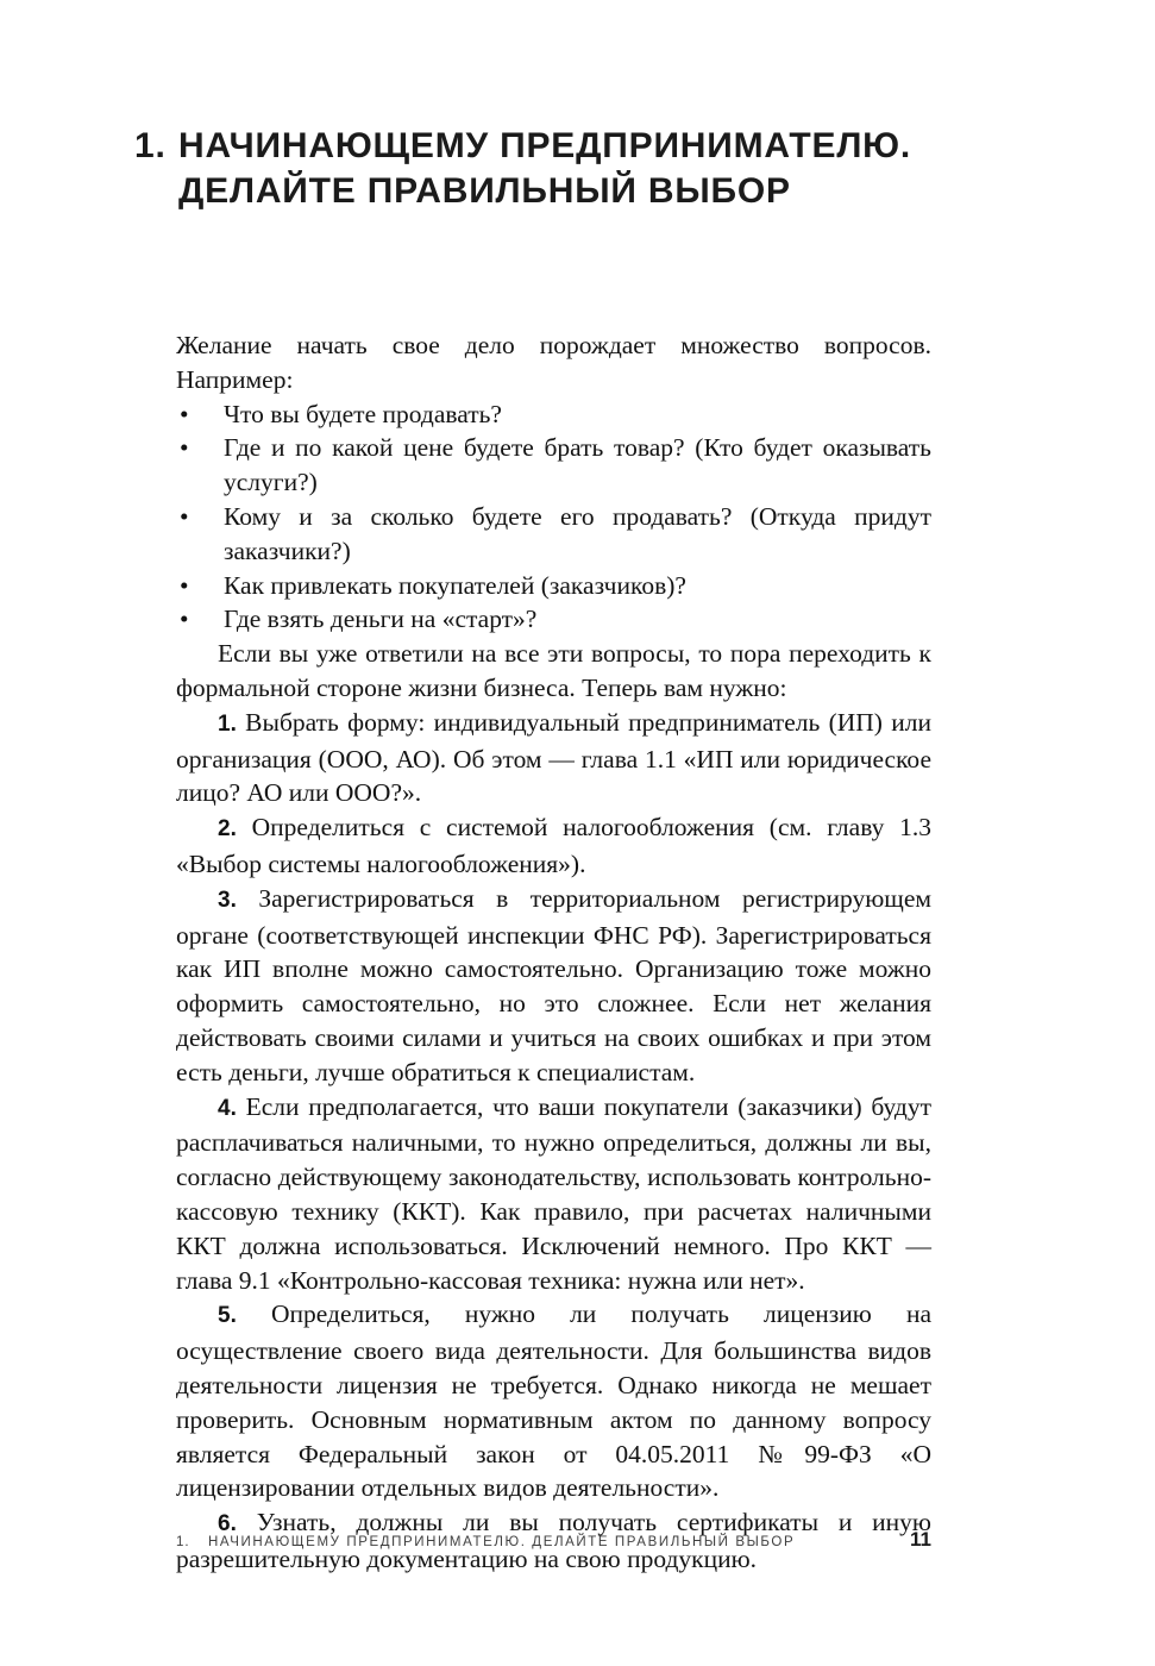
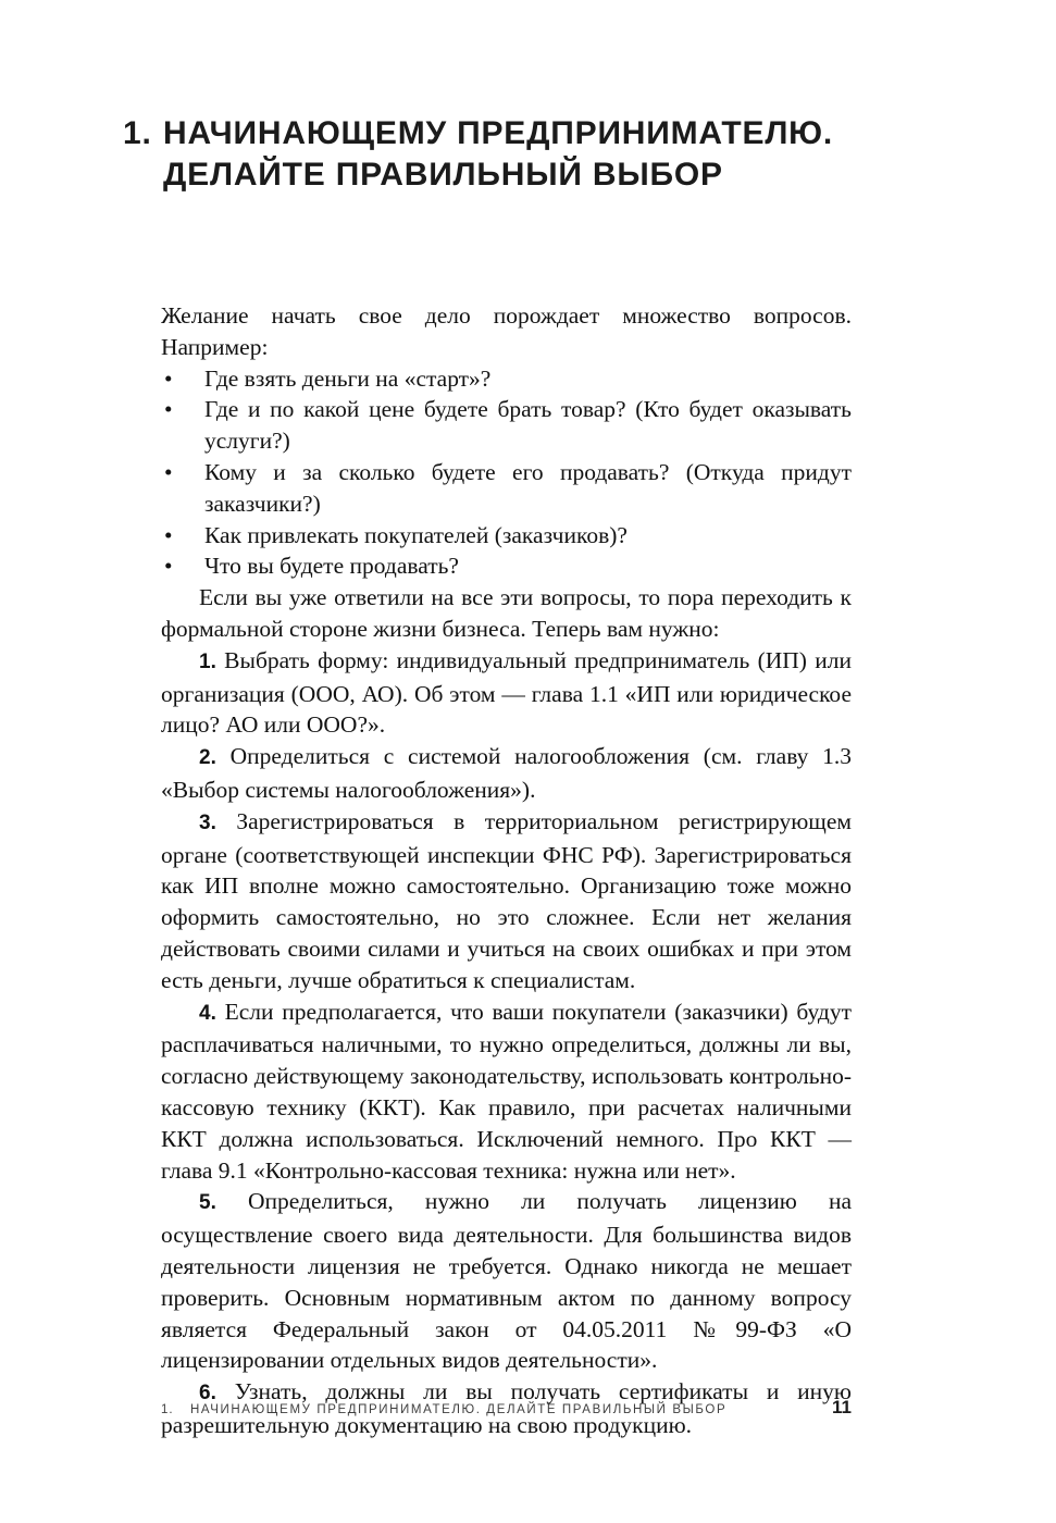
  1.
  НАЧИНАЮЩЕМУ ПРЕДПРИНИМАТЕЛЮ.
  ДЕЛАЙТЕ ПРАВИЛЬНЫЙ ВЫБОР
  Желание начать свое дело порождает множество вопросов. Например:
  •
- Что вы будете продавать?
+ Где взять деньги на «старт»?
  •
  Где и по какой цене будете брать товар? (Кто будет оказывать услуги?)
  •
  Кому и за сколько будете его продавать? (Откуда придут заказчики?)
  •
  Как привлекать покупателей (заказчиков)?
  •
- Где взять деньги на «старт»?
+ Что вы будете продавать?
  Если вы уже ответили на все эти вопросы, то пора переходить к формальной стороне жизни бизнеса. Теперь вам нужно:
  1. Выбрать форму: индивидуальный предприниматель (ИП) или организация (ООО, АО). Об этом — глава 1.1 «ИП или юридическое лицо? АО или ООО?».
  2. Определиться с системой налогообложения (см. главу 1.3 «Выбор системы налогообложения»).
  3. Зарегистрироваться в территориальном регистрирующем органе (соответствующей инспекции ФНС РФ). Зарегистрироваться как ИП вполне можно самостоятельно. Организацию тоже можно оформить самостоятельно, но это сложнее. Если нет желания действовать своими силами и учиться на своих ошибках и при этом есть деньги, лучше обратиться к специалистам.
  4. Если предполагается, что ваши покупатели (заказчики) будут расплачиваться наличными, то нужно определиться, должны ли вы, согласно действующему законодательству, использовать контрольно-кассовую технику (ККТ). Как правило, при расчетах наличными ККТ должна использоваться. Исключений немного. Про ККТ — глава 9.1 «Контрольно-кассовая техника: нужна или нет».
  5. Определиться, нужно ли получать лицензию на осуществление своего вида деятельности. Для большинства видов деятельности лицензия не требуется. Однако никогда не мешает проверить. Основным нормативным актом по данному вопросу является Федеральный закон от 04.05.2011 №99-ФЗ «О лицензировании отдельных видов деятельности».
  6. Узнать, должны ли вы получать сертификаты и иную разрешительную документацию на свою продукцию.
  1.
  НАЧИНАЮЩЕМУ ПРЕДПРИНИМАТЕЛЮ. ДЕЛАЙТЕ ПРАВИЛЬНЫЙ ВЫБОР
  11
